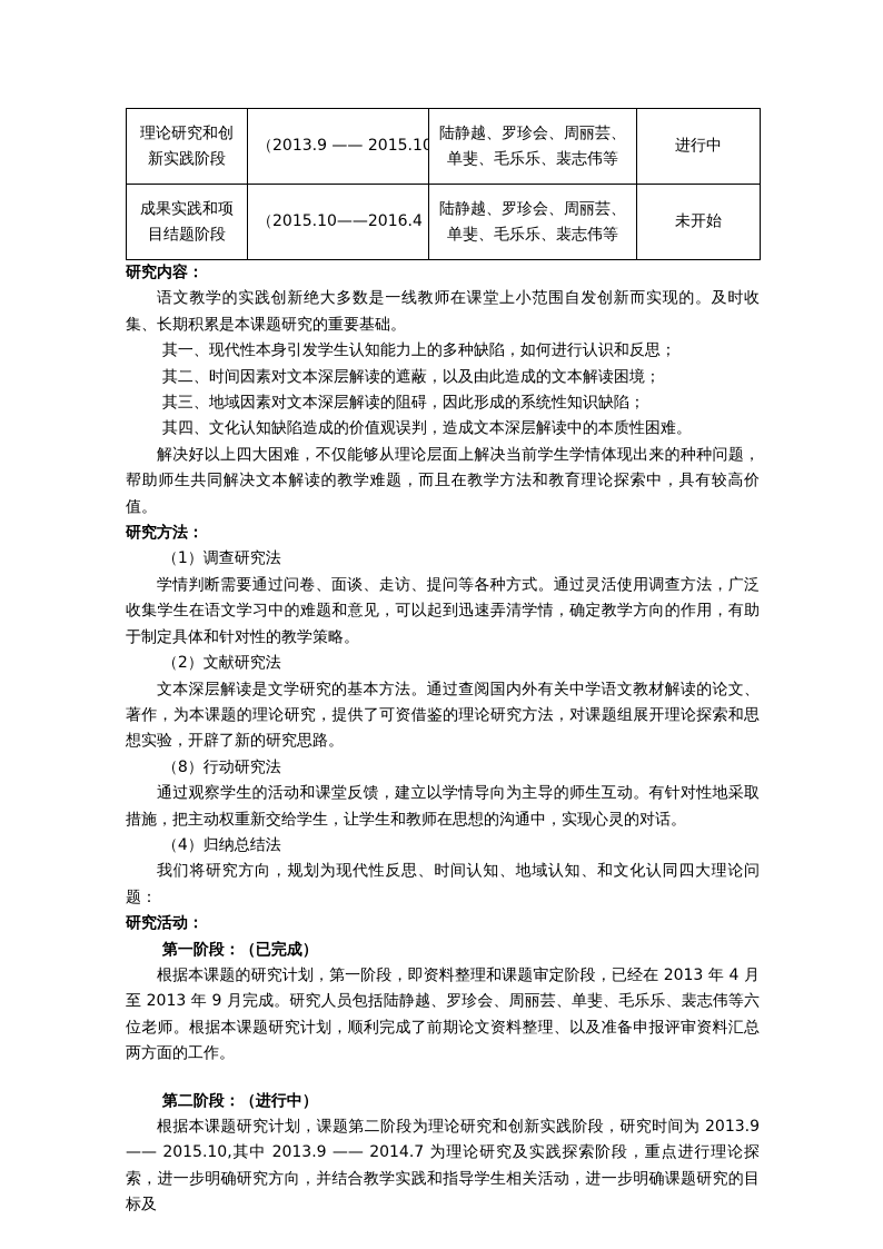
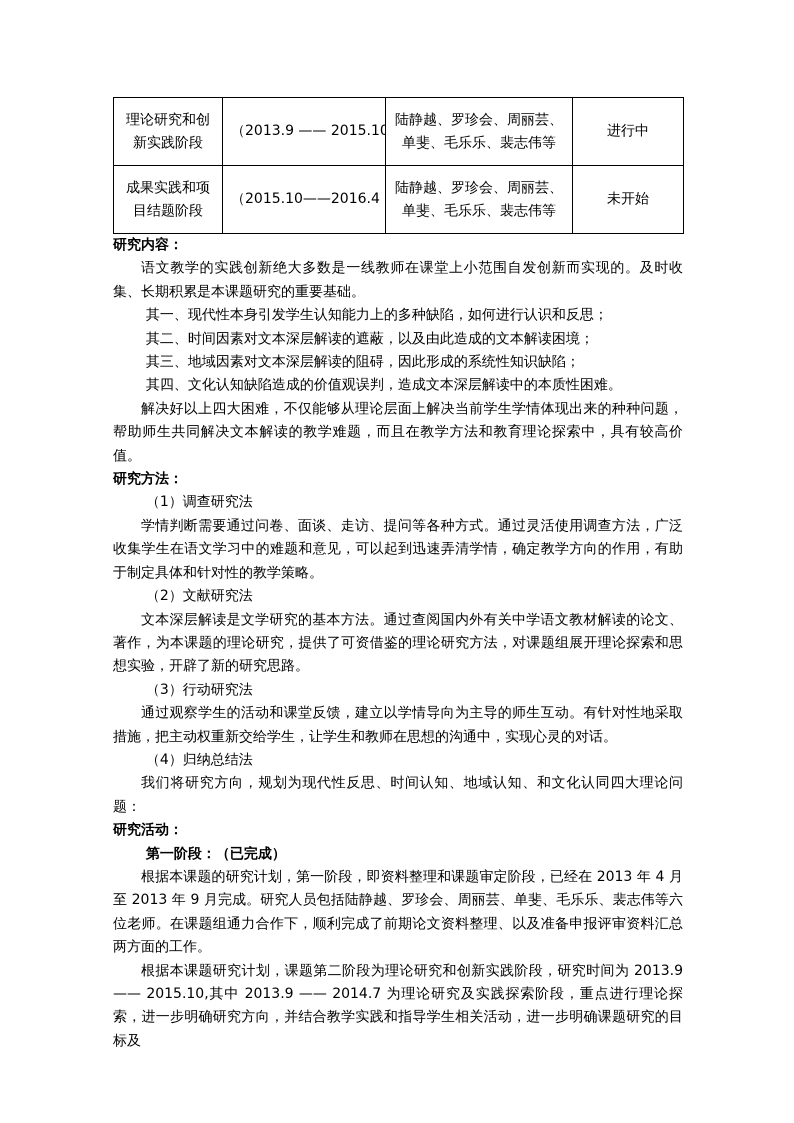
  理论研究和创新实践阶段	（2013.9 —— 2015.10	陆静越、罗珍会、周丽芸、单斐、毛乐乐、裴志伟等	进行中
  成果实践和项目结题阶段	（2015.10——2016.4	陆静越、罗珍会、周丽芸、单斐、毛乐乐、裴志伟等	未开始
  研究内容：
  语文教学的实践创新绝大多数是一线教师在课堂上小范围自发创新而实现的。及时收集、长期积累是本课题研究的重要基础。
  其一、现代性本身引发学生认知能力上的多种缺陷，如何进行认识和反思；
  其二、时间因素对文本深层解读的遮蔽，以及由此造成的文本解读困境；
  其三、地域因素对文本深层解读的阻碍，因此形成的系统性知识缺陷；
  其四、文化认知缺陷造成的价值观误判，造成文本深层解读中的本质性困难。
  解决好以上四大困难，不仅能够从理论层面上解决当前学生学情体现出来的种种问题，帮助师生共同解决文本解读的教学难题，而且在教学方法和教育理论探索中，具有较高价值。
  研究方法：
  （1）调查研究法
  学情判断需要通过问卷、面谈、走访、提问等各种方式。通过灵活使用调查方法，广泛收集学生在语文学习中的难题和意见，可以起到迅速弄清学情，确定教学方向的作用，有助于制定具体和针对性的教学策略。
  （2）文献研究法
  文本深层解读是文学研究的基本方法。通过查阅国内外有关中学语文教材解读的论文、著作，为本课题的理论研究，提供了可资借鉴的理论研究方法，对课题组展开理论探索和思想实验，开辟了新的研究思路。
- （8）行动研究法
+ （3）行动研究法
  通过观察学生的活动和课堂反馈，建立以学情导向为主导的师生互动。有针对性地采取措施，把主动权重新交给学生，让学生和教师在思想的沟通中，实现心灵的对话。
  （4）归纳总结法
  我们将研究方向，规划为现代性反思、时间认知、地域认知、和文化认同四大理论问题：
  研究活动：
  第一阶段：（已完成）
- 根据本课题的研究计划，第一阶段，即资料整理和课题审定阶段，已经在 2013 年 4 月至 2013 年 9 月完成。研究人员包括陆静越、罗珍会、周丽芸、单斐、毛乐乐、裴志伟等六位老师。根据本课题研究计划，顺利完成了前期论文资料整理、以及准备申报评审资料汇总两方面的工作。
+ 根据本课题的研究计划，第一阶段，即资料整理和课题审定阶段，已经在 2013 年 4 月至 2013 年 9 月完成。研究人员包括陆静越、罗珍会、周丽芸、单斐、毛乐乐、裴志伟等六位老师。在课题组通力合作下，顺利完成了前期论文资料整理、以及准备申报评审资料汇总两方面的工作。
- 第二阶段：（进行中）
  根据本课题研究计划，课题第二阶段为理论研究和创新实践阶段，研究时间为 2013.9 —— 2015.10,其中 2013.9 —— 2014.7 为理论研究及实践探索阶段，重点进行理论探索，进一步明确研究方向，并结合教学实践和指导学生相关活动，进一步明确课题研究的目标及
